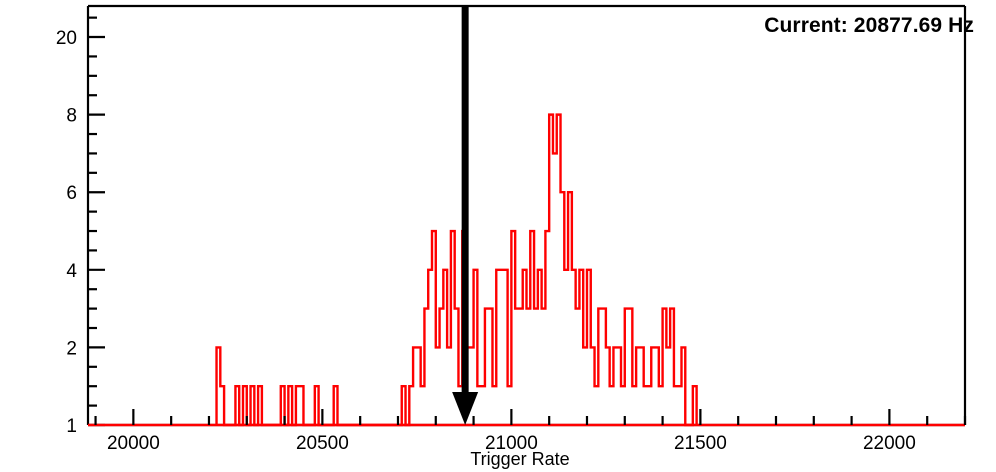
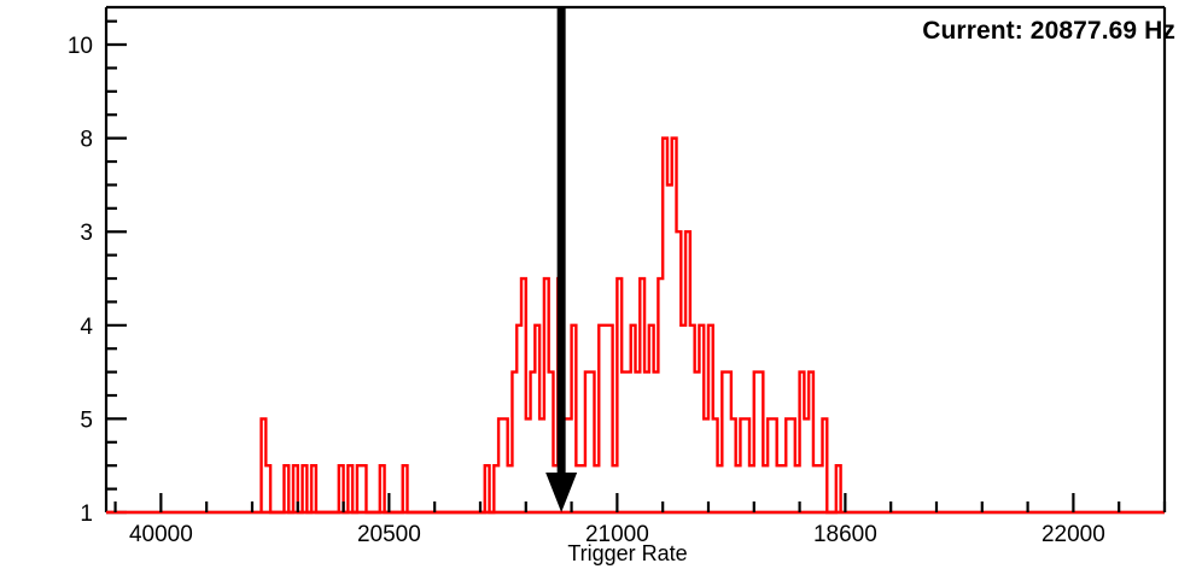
  Current: 20877.69 Hz
  1
- 2
+ 5
  4
- 6
+ 3
  8
- 20
+ 10
- 20000
+ 40000
  20500
  21000
- 21500
+ 18600
  22000
  Trigger Rate
